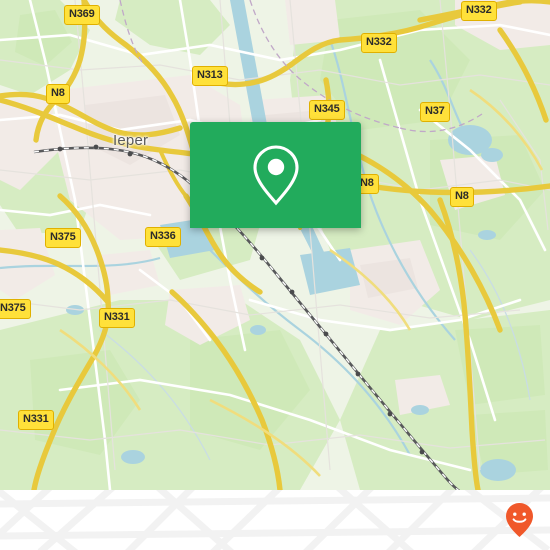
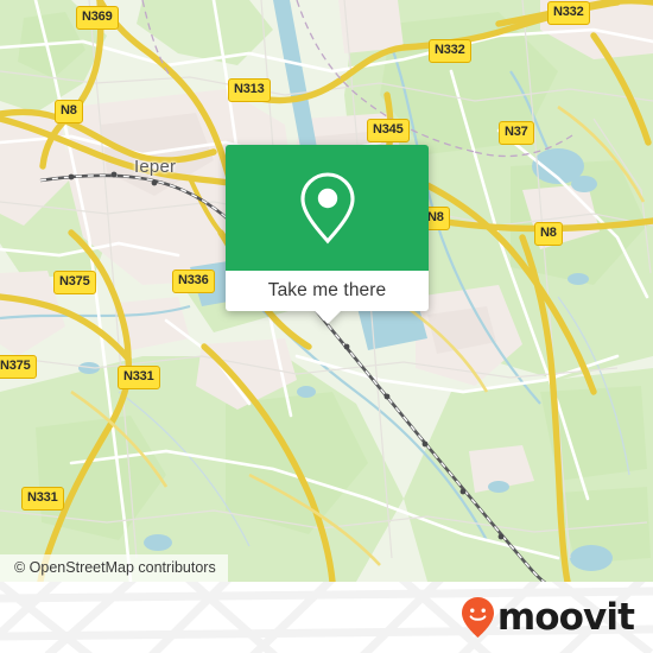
  Ieper
  N369
  N313
  N332
  N332
  N345
  N37
  N8
  N8
  N8
  N336
  N375
  N375
  N331
  N331
+ Take me there
+ © OpenStreetMap contributors
+ moovit
